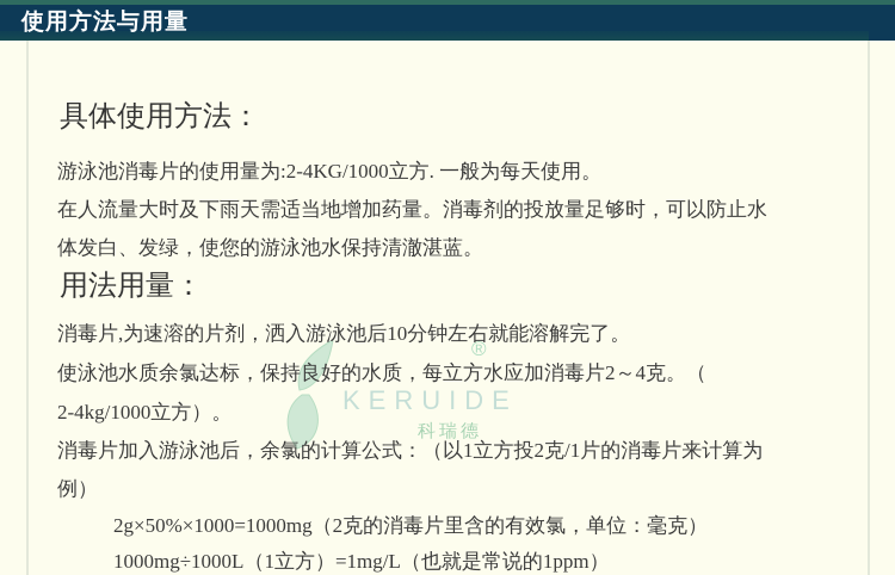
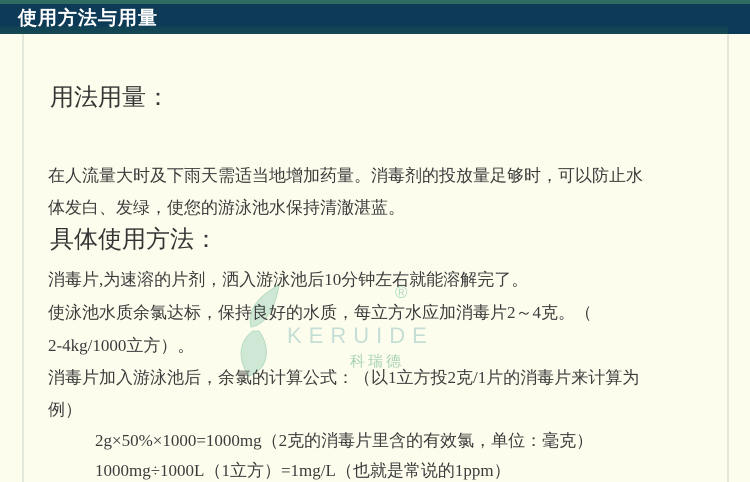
  使用方法与用量
  ®
  KERUIDE
  科瑞德
- 具体使用方法：
+ 用法用量：
- 游泳池消毒片的使用量为:2-4KG/1000立方. 一般为每天使用。
  在人流量大时及下雨天需适当地增加药量。消毒剂的投放量足够时，可以防止水
  体发白、发绿，使您的游泳池水保持清澈湛蓝。
- 用法用量：
+ 具体使用方法：
  消毒片,为速溶的片剂，洒入游泳池后10分钟左右就能溶解完了。
  使泳池水质余氯达标，保持良好的水质，每立方水应加消毒片2～4克。（
  2-4kg/1000立方）。
  消毒片加入游泳池后，余氯的计算公式：（以1立方投2克/1片的消毒片来计算为
  例）
  2g×50%×1000=1000mg（2克的消毒片里含的有效氯，单位：毫克）
  1000mg÷1000L（1立方）=1mg/L（也就是常说的1ppm）
